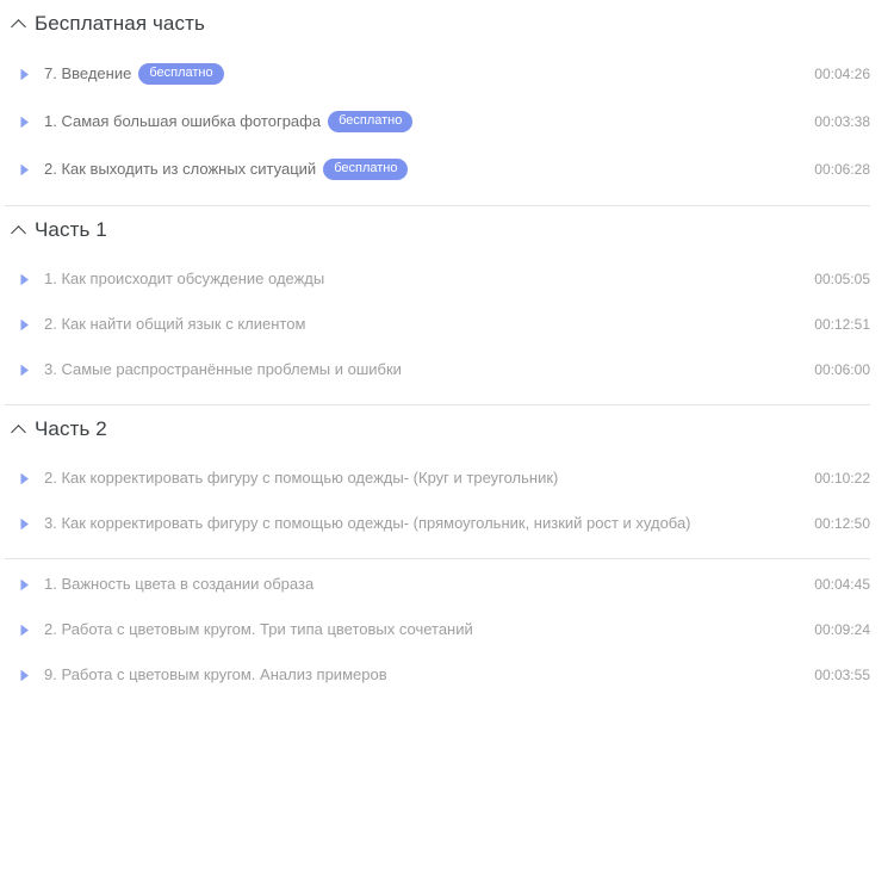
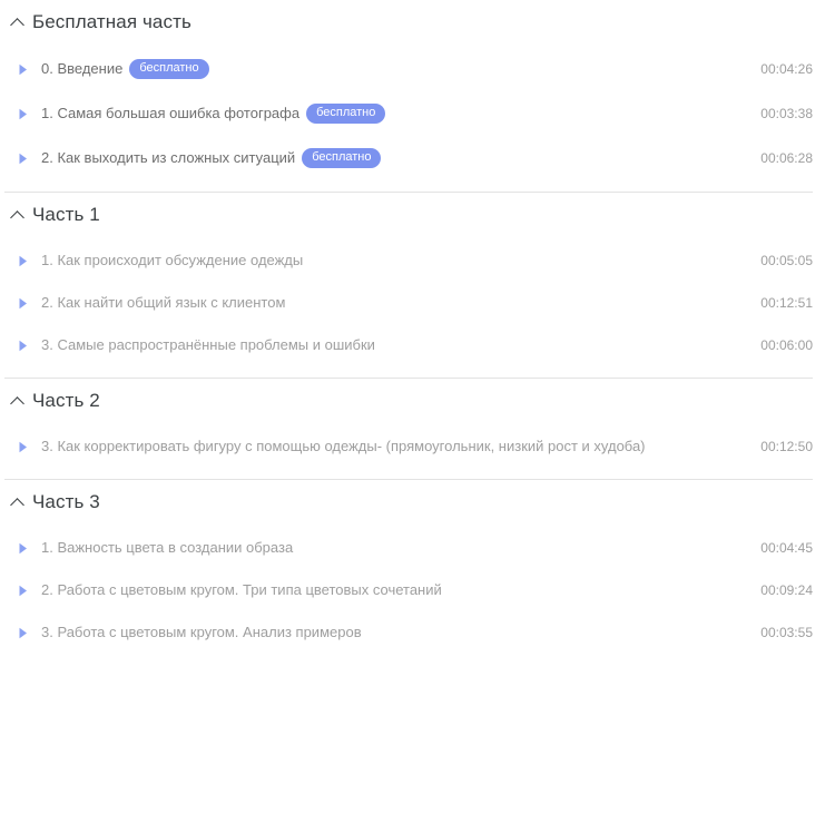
  Бесплатная часть
- 7. Введение
+ 0. Введение
  бесплатно
  00:04:26
  1. Самая большая ошибка фотографа
  бесплатно
  00:03:38
  2. Как выходить из сложных ситуаций
  бесплатно
  00:06:28
  Часть 1
  1. Как происходит обсуждение одежды
  00:05:05
  2. Как найти общий язык с клиентом
  00:12:51
  3. Самые распространённые проблемы и ошибки
  00:06:00
  Часть 2
- 2. Как корректировать фигуру с помощью одежды- (Круг и треугольник)
- 00:10:22
  3. Как корректировать фигуру с помощью одежды- (прямоугольник, низкий рост и худоба)
  00:12:50
+ Часть 3
  1. Важность цвета в создании образа
  00:04:45
  2. Работа с цветовым кругом. Три типа цветовых сочетаний
  00:09:24
- 9. Работа с цветовым кругом. Анализ примеров
+ 3. Работа с цветовым кругом. Анализ примеров
  00:03:55
